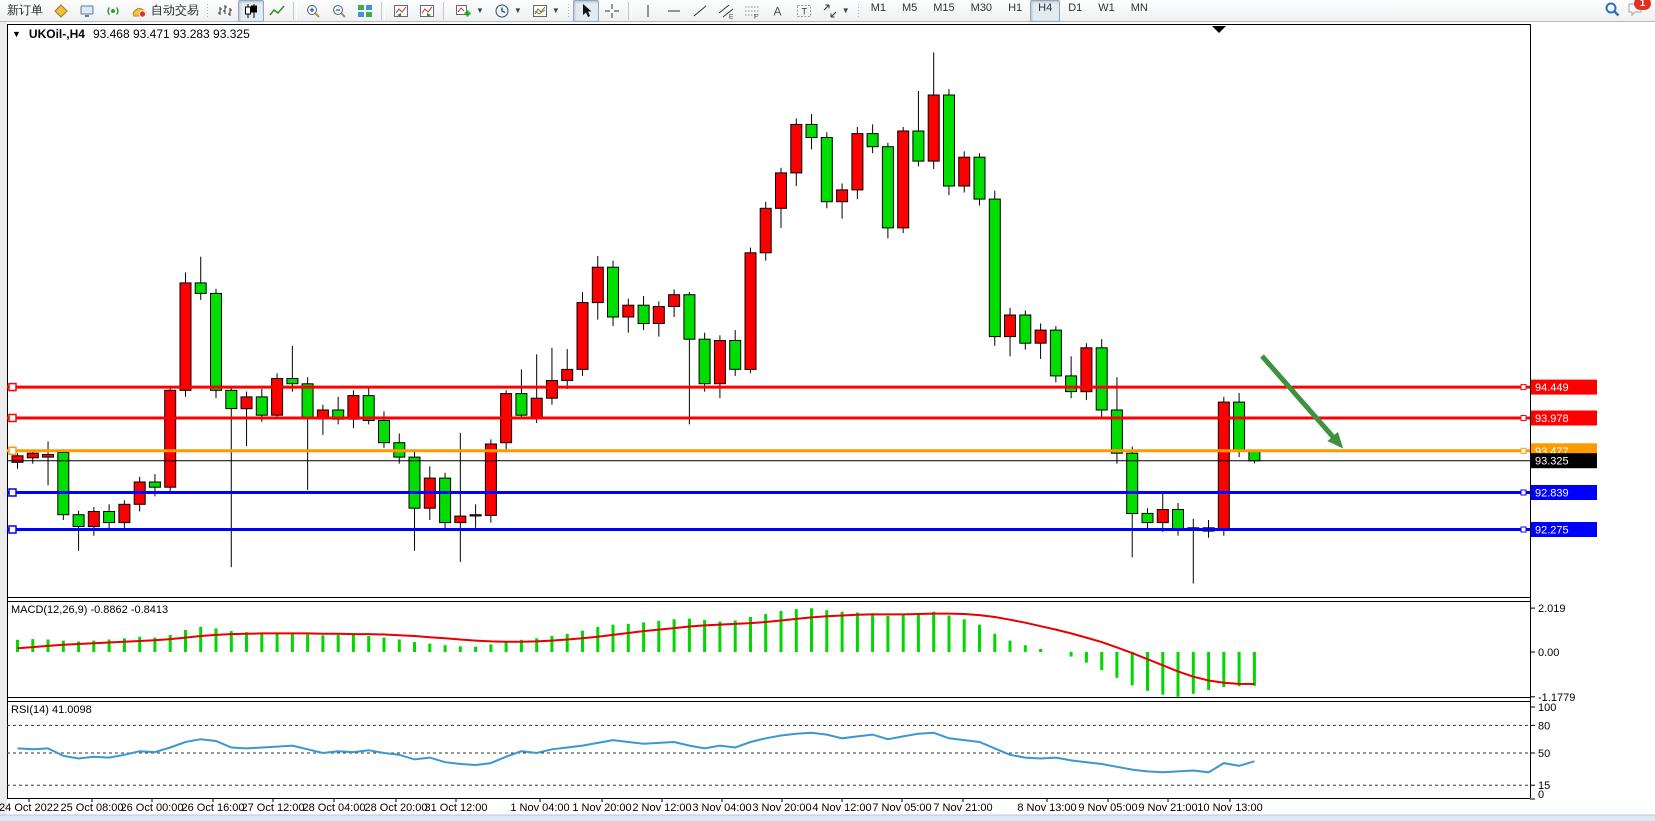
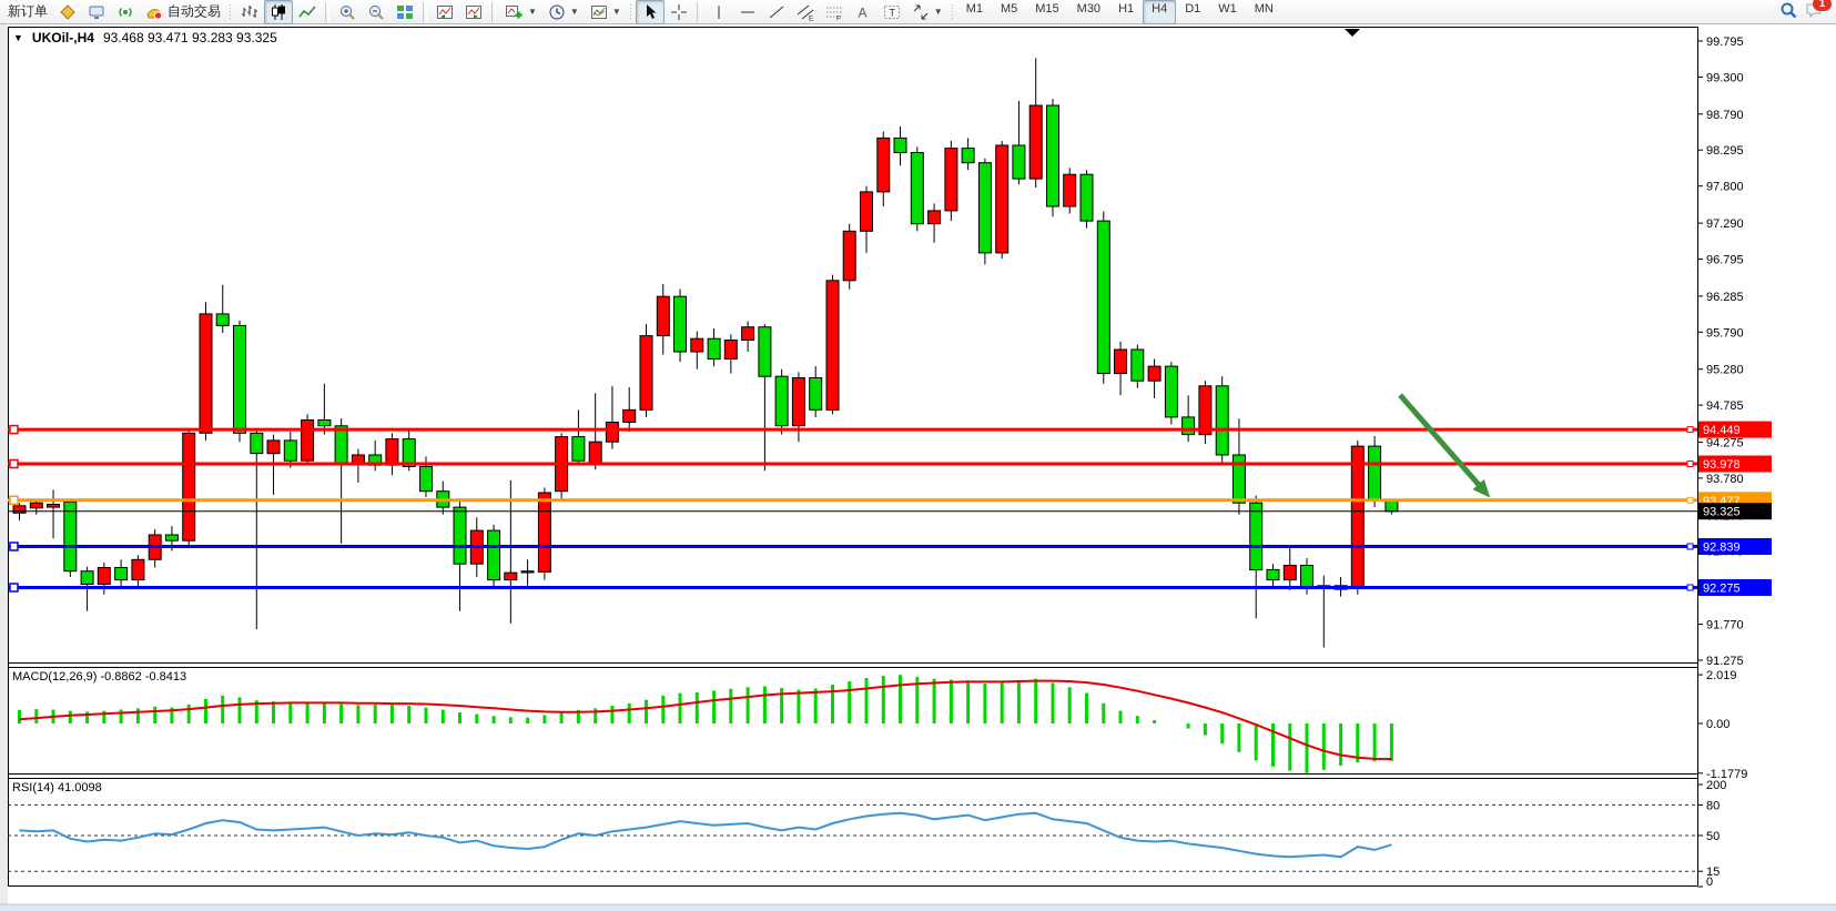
  新订单
  自动交易
  ▼
  ▼
  ▼
  A
  T
  ▼
  M1
  M5
  M15
  M30
  H1
  H4
  D1
  W1
  MN
  1
+ 99.795
+ 99.300
+ 98.790
+ 98.295
+ 97.800
+ 97.290
+ 96.795
+ 96.285
+ 95.790
+ 95.280
+ 94.785
+ 94.275
+ 93.780
+ 91.770
+ 91.275
  94.449
  93.978
  93.477
  93.325
  92.839
  92.275
  2.019
  0.00
  -1.1779
- 100
+ 200
  80
  50
  15
  0
- 24 Oct 2022
- 25 Oct 08:00
- 26 Oct 00:00
- 26 Oct 16:00
- 27 Oct 12:00
- 28 Oct 04:00
- 28 Oct 20:00
- 31 Oct 12:00
- 1 Nov 04:00
- 1 Nov 20:00
- 2 Nov 12:00
- 3 Nov 04:00
- 3 Nov 20:00
- 4 Nov 12:00
- 7 Nov 05:00
- 7 Nov 21:00
- 8 Nov 13:00
- 9 Nov 05:00
- 9 Nov 21:00
- 10 Nov 13:00
  ▼
  UKOil-,H4
  93.468 93.471 93.283 93.325
  MACD(12,26,9) -0.8862 -0.8413
  RSI(14) 41.0098
